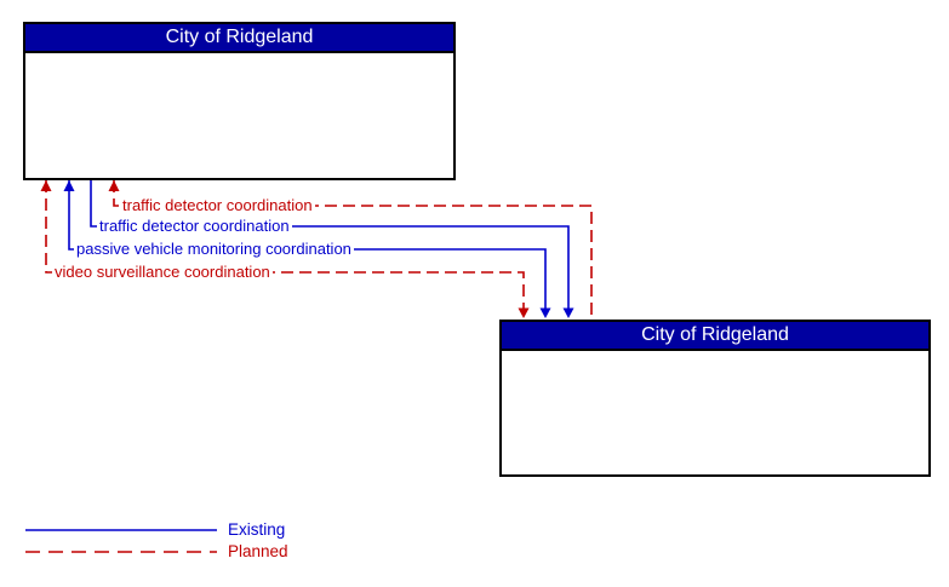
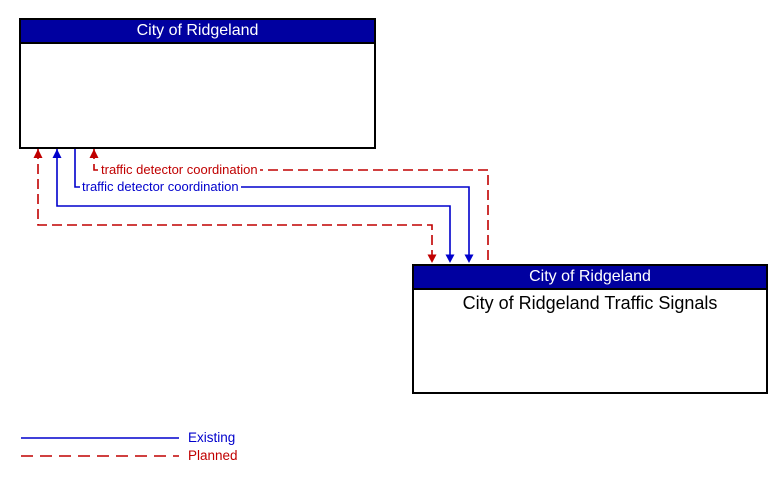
  City of Ridgeland
  City of Ridgeland
+ City of Ridgeland Traffic Signals
  traffic detector coordination
  traffic detector coordination
- passive vehicle monitoring coordination
- video surveillance coordination
  Existing
  Planned
